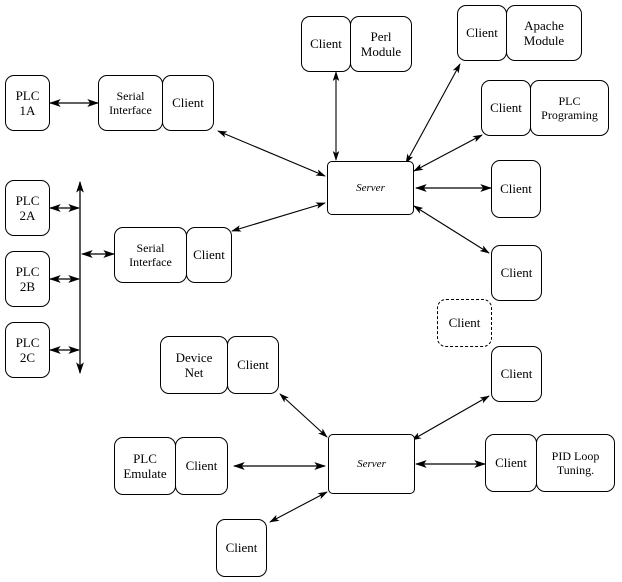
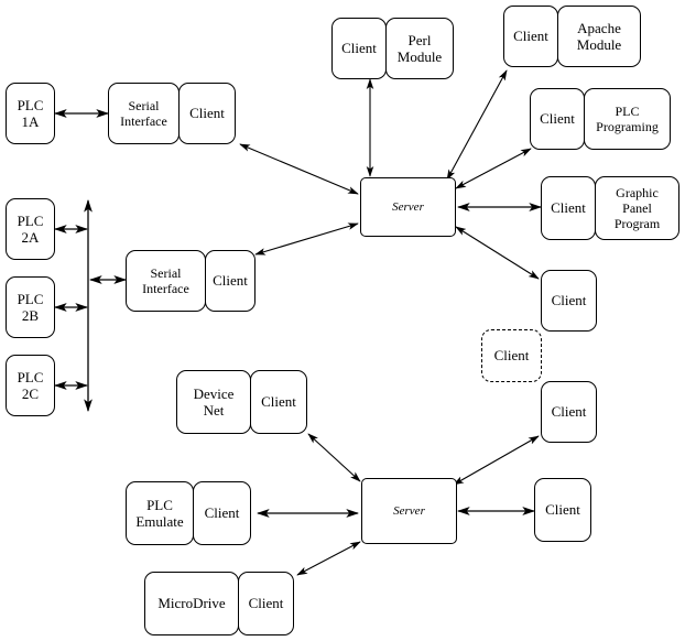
  PLC
  1A
  Serial
  Interface
  Client
  PLC
  2A
  PLC
  2B
  PLC
  2C
  Serial
  Interface
  Client
  Client
  Perl
  Module
  Client
  Apache
  Module
  Client
  PLC
  Programing
  Server
  Client
+ Graphic
+ Panel
+ Program
  Client
  Client
  Client
  Device
  Net
  Client
  PLC
  Emulate
  Client
+ MicroDrive
  Client
  Server
  Client
- PID Loop
- Tuning.
